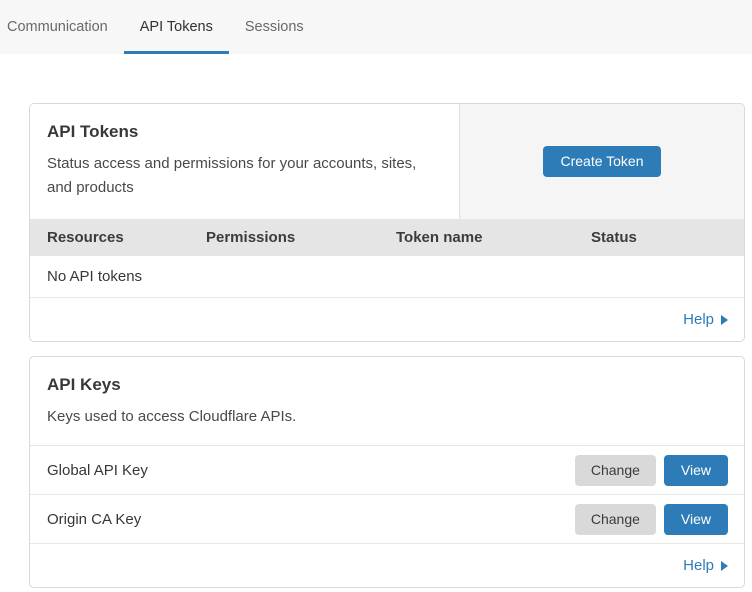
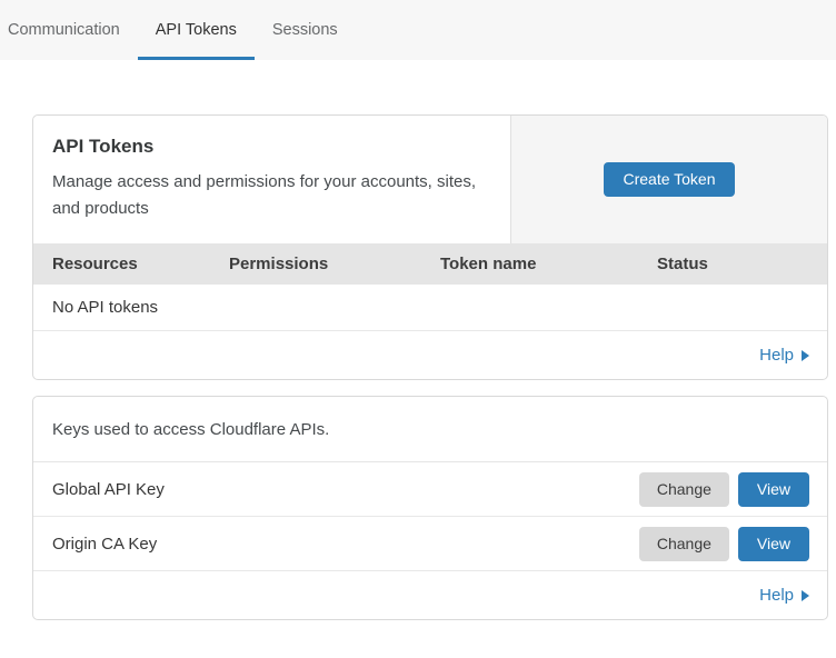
  Communication
  API Tokens
  Sessions
  API Tokens
- Status access and permissions for your accounts, sites, and products
+ Manage access and permissions for your accounts, sites, and products
  Create Token
  Resources
  Permissions
  Token name
  Status
  No API tokens
  Help
- API Keys
  Keys used to access Cloudflare APIs.
  Global API Key
  Change
  View
  Origin CA Key
  Change
  View
  Help
